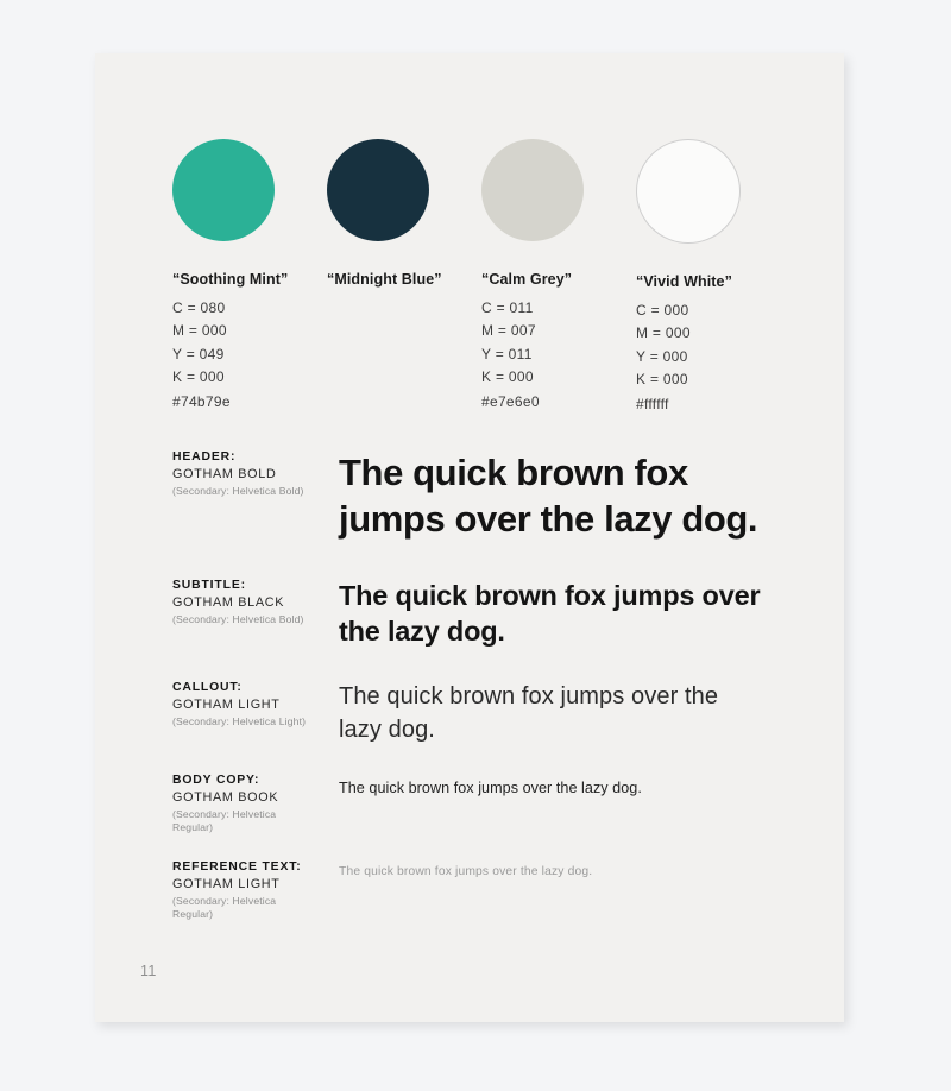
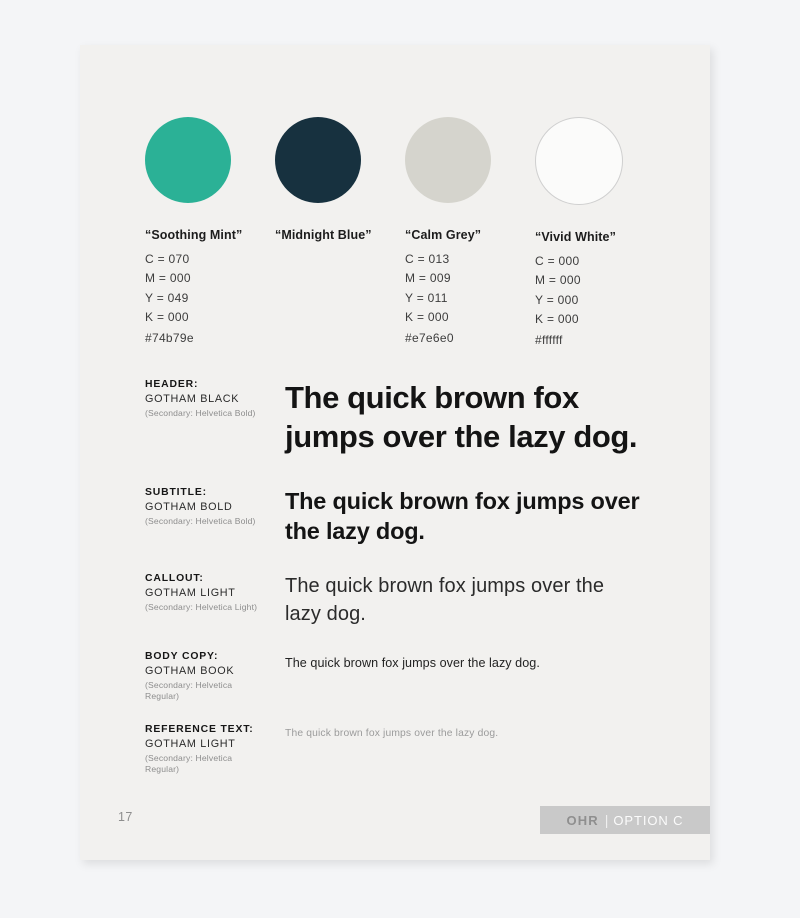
  “Soothing Mint”
- C = 080
+ C = 070
  M = 000
  Y = 049
  K = 000
  #74b79e
  “Midnight Blue”
  “Calm Grey”
- C = 011
+ C = 013
- M = 007
+ M = 009
  Y = 011
  K = 000
  #e7e6e0
  “Vivid White”
  C = 000
  M = 000
  Y = 000
  K = 000
  #ffffff
  HEADER:
- GOTHAM BOLD
+ GOTHAM BLACK
  (Secondary: Helvetica Bold)
  The quick brown fox jumps over the lazy dog.
  SUBTITLE:
- GOTHAM BLACK
+ GOTHAM BOLD
  (Secondary: Helvetica Bold)
  The quick brown fox jumps over the lazy dog.
  CALLOUT:
  GOTHAM LIGHT
  (Secondary: Helvetica Light)
  The quick brown fox jumps over the lazy dog.
  BODY COPY:
  GOTHAM BOOK
  (Secondary: Helvetica Regular)
  The quick brown fox jumps over the lazy dog.
  REFERENCE TEXT:
  GOTHAM LIGHT
  (Secondary: Helvetica Regular)
  The quick brown fox jumps over the lazy dog.
- 11
+ 17
+ OHR
+ |
+ OPTION C
